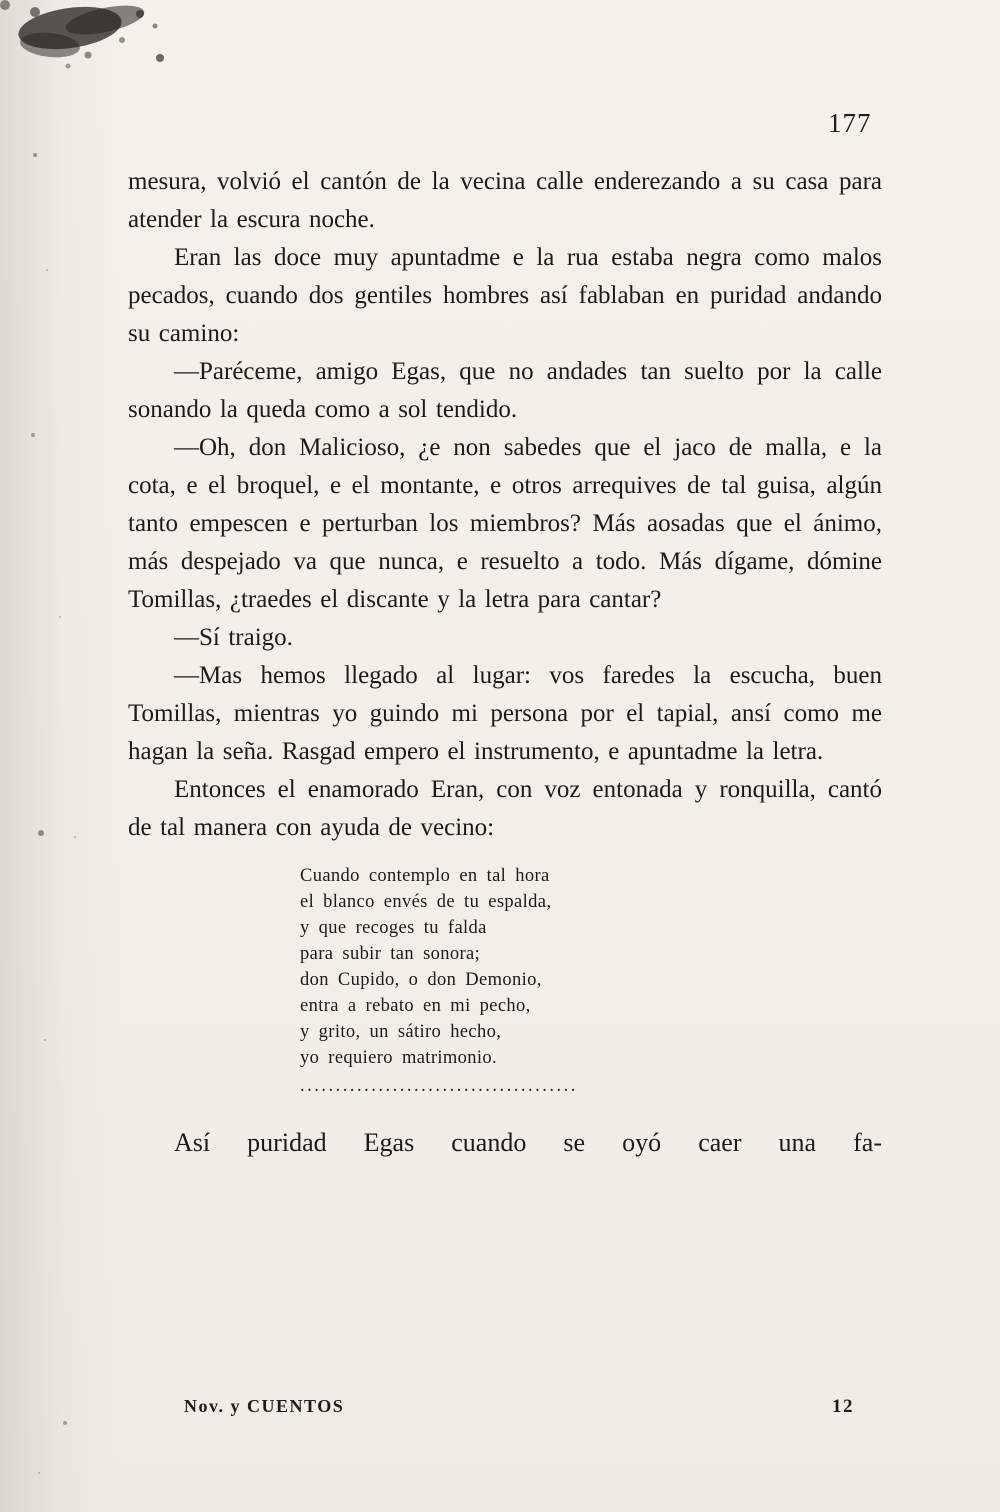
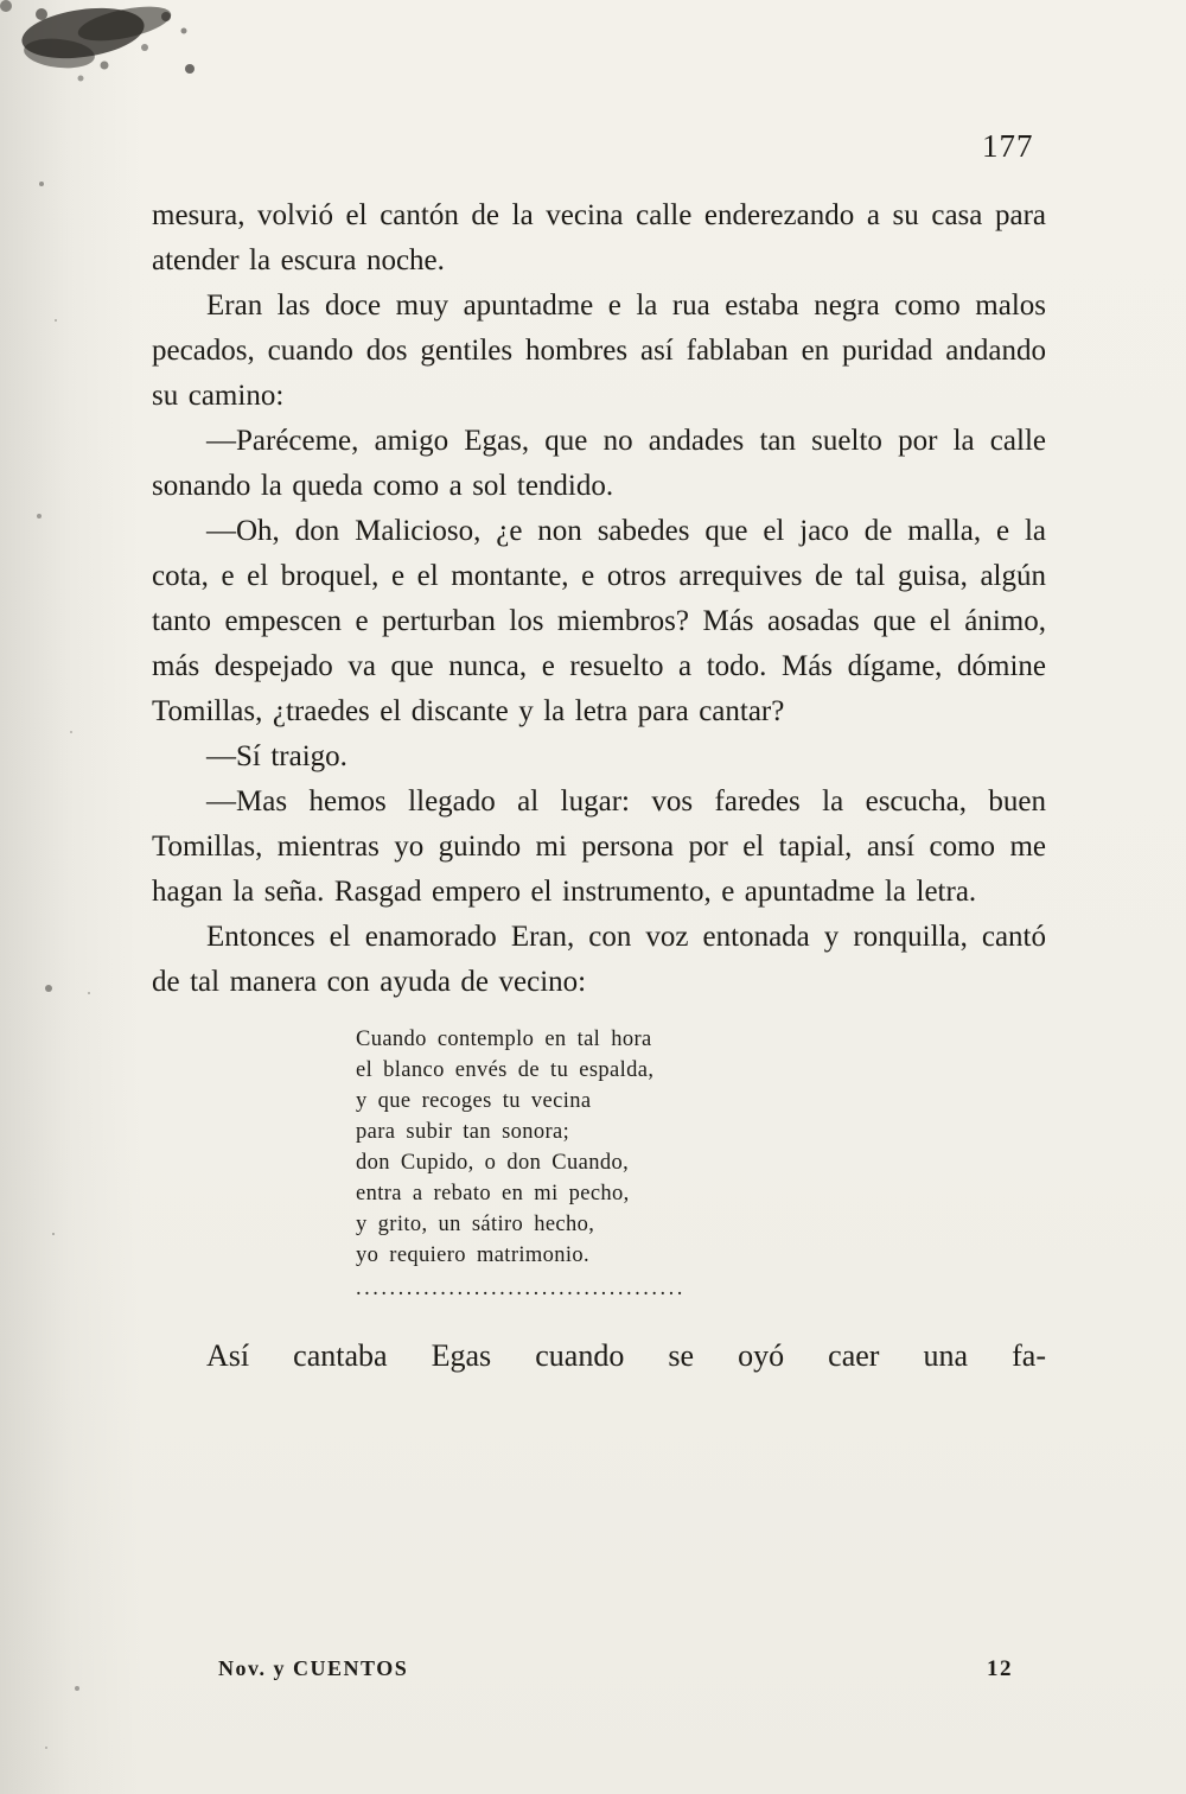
  177
  mesura, volvió el cantón de la vecina calle enderezando a su casa para atender la escura noche.
  Eran las doce muy apuntadme e la rua estaba negra como malos pecados, cuando dos gentiles hombres así fablaban en puridad andando su camino:
  —Paréceme, amigo Egas, que no andades tan suelto por la calle sonando la queda como a sol tendido.
  —Oh, don Malicioso, ¿e non sabedes que el jaco de malla, e la cota, e el broquel, e el montante, e otros arrequives de tal guisa, algún tanto empescen e perturban los miembros? Más aosadas que el ánimo, más despejado va que nunca, e resuelto a todo. Más dígame, dómine Tomillas, ¿traedes el discante y la letra para cantar?
  —Sí traigo.
  —Mas hemos llegado al lugar: vos faredes la escucha, buen Tomillas, mientras yo guindo mi persona por el tapial, ansí como me hagan la seña. Rasgad empero el instrumento, e apuntadme la letra.
  Entonces el enamorado Eran, con voz entonada y ronquilla, cantó de tal manera con ayuda de vecino:
  Cuando contemplo en tal hora
  el blanco envés de tu espalda,
- y que recoges tu falda
+ y que recoges tu vecina
  para subir tan sonora;
- don Cupido, o don Demonio,
+ don Cupido, o don Cuando,
  entra a rebato en mi pecho,
  y grito, un sátiro hecho,
  yo requiero matrimonio.
  .......................................
- Así puridad Egas cuando se oyó caer una fa-
+ Así cantaba Egas cuando se oyó caer una fa-
  Nov. y CUENTOS
  12
